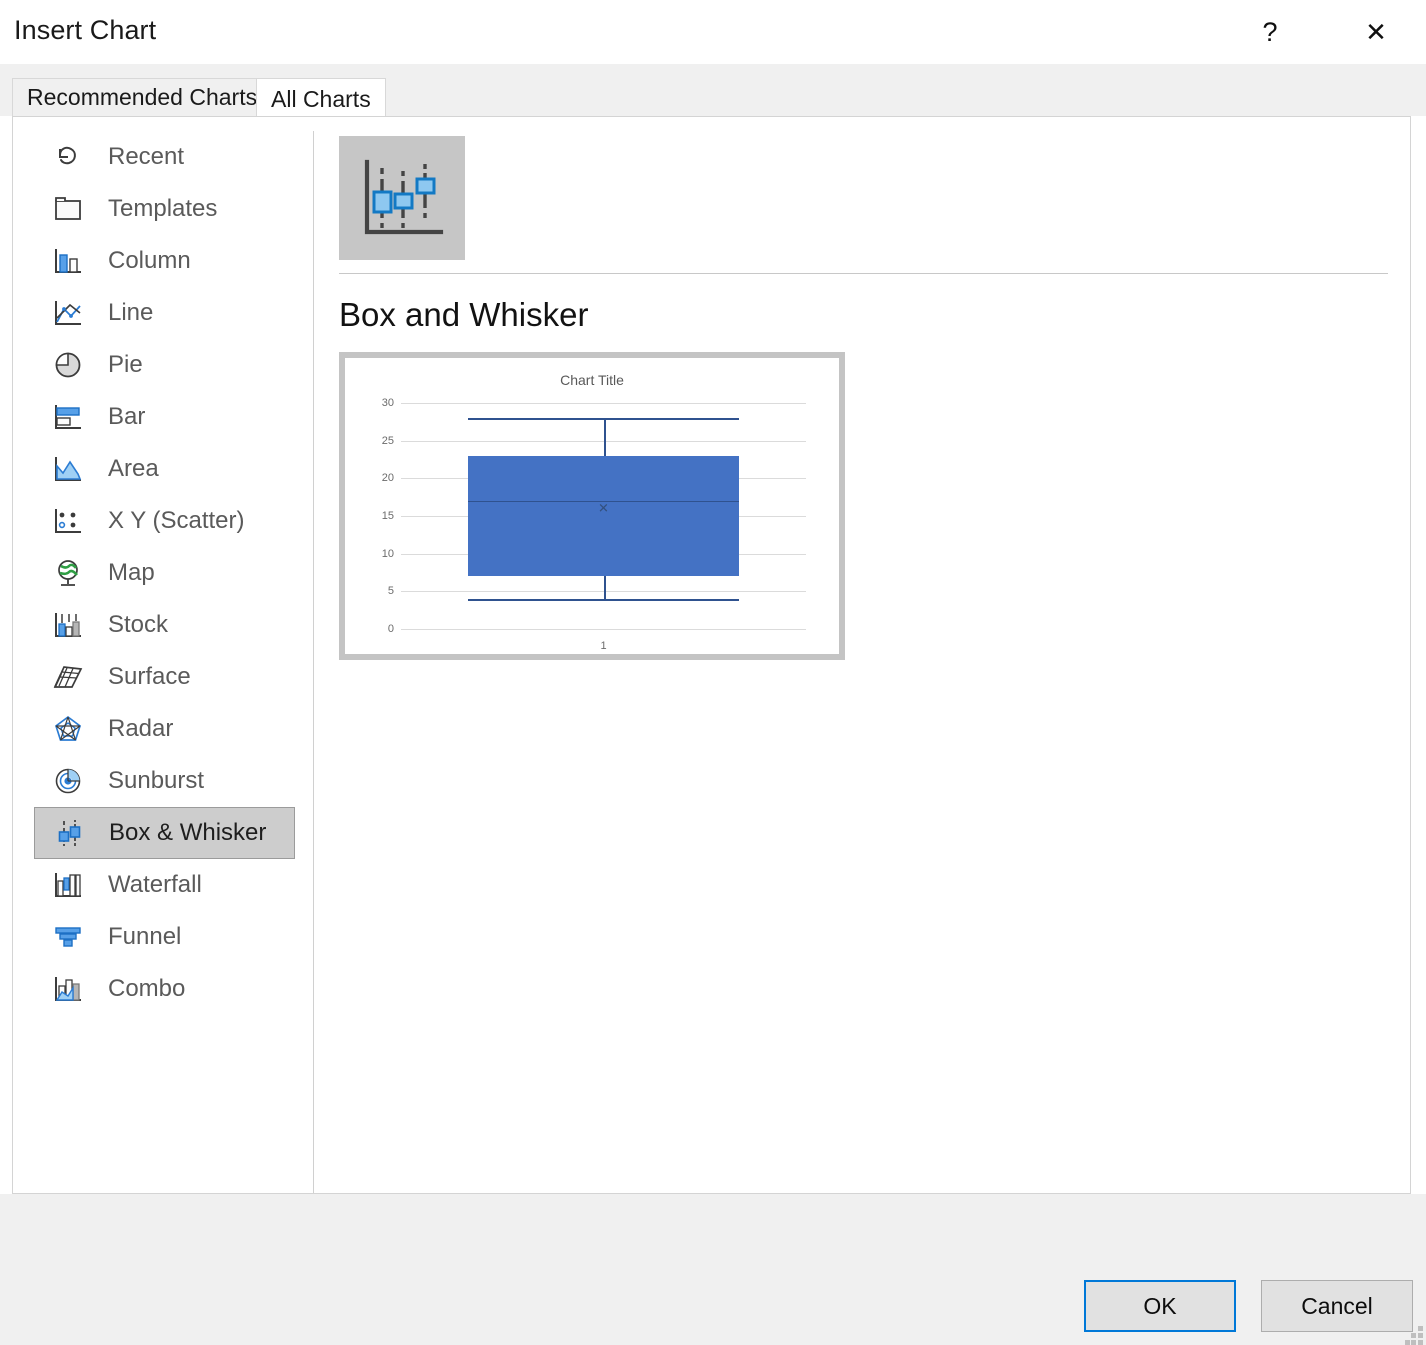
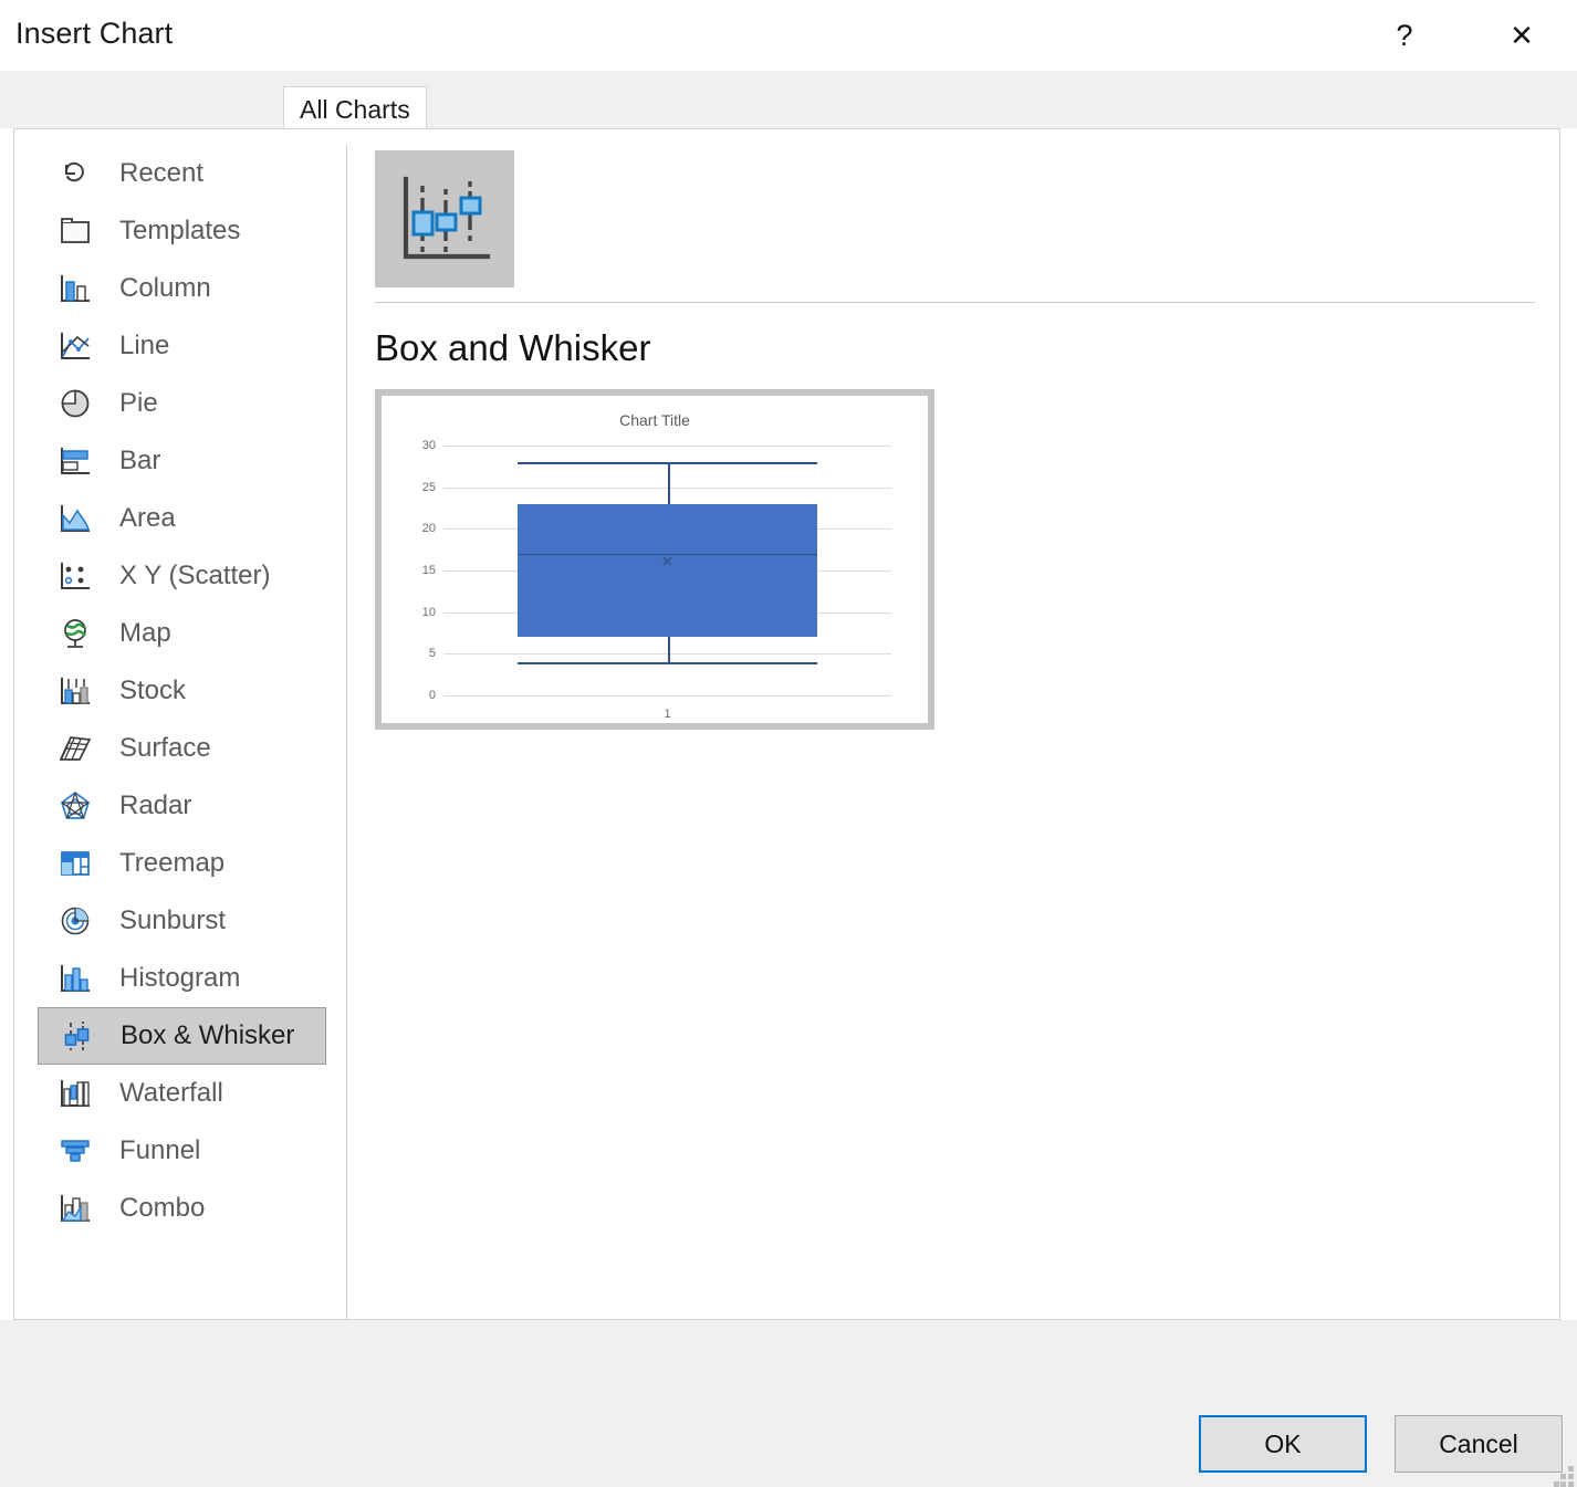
  Insert Chart
  ?
  ✕
- Recommended Charts
  All Charts
  Recent
  Templates
  Column
  Line
  Pie
  Bar
  Area
  X Y (Scatter)
  Map
  Stock
  Surface
  Radar
+ Treemap
  Sunburst
+ Histogram
  Box & Whisker
  Waterfall
  Funnel
  Combo
  Box and Whisker
  Chart Title
  0
  5
  10
  15
  20
  25
  30
  ✕
  1
  OK
  Cancel
